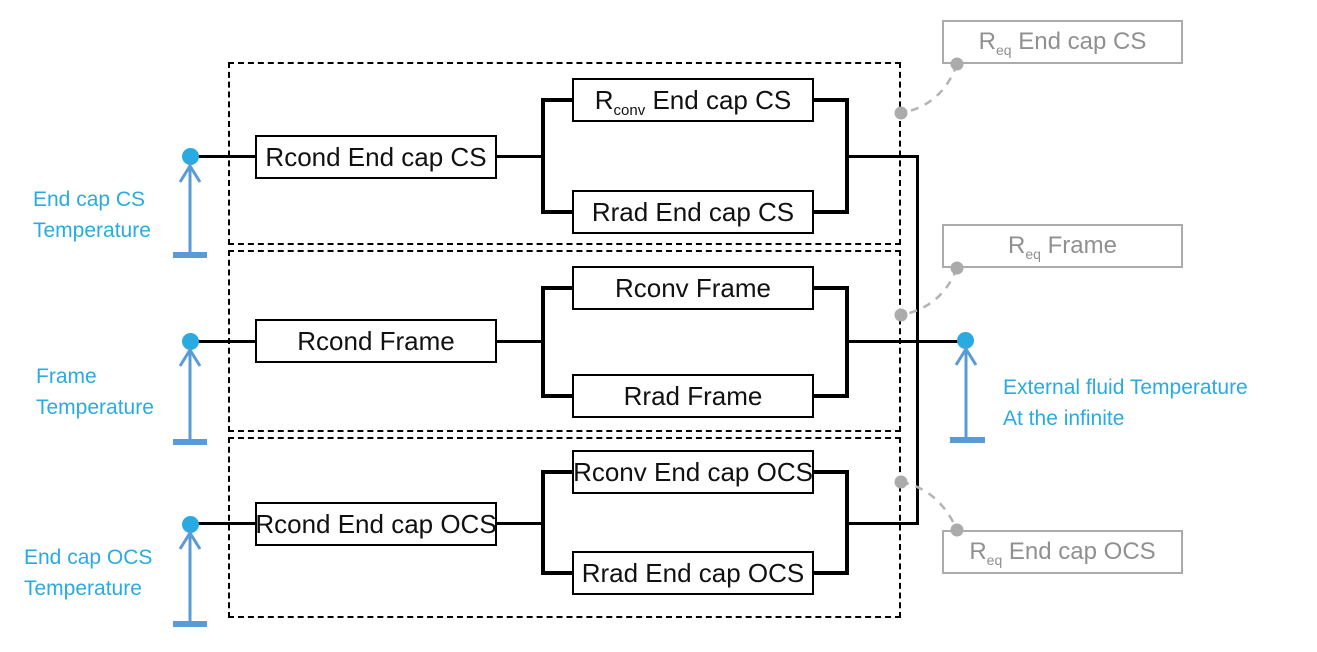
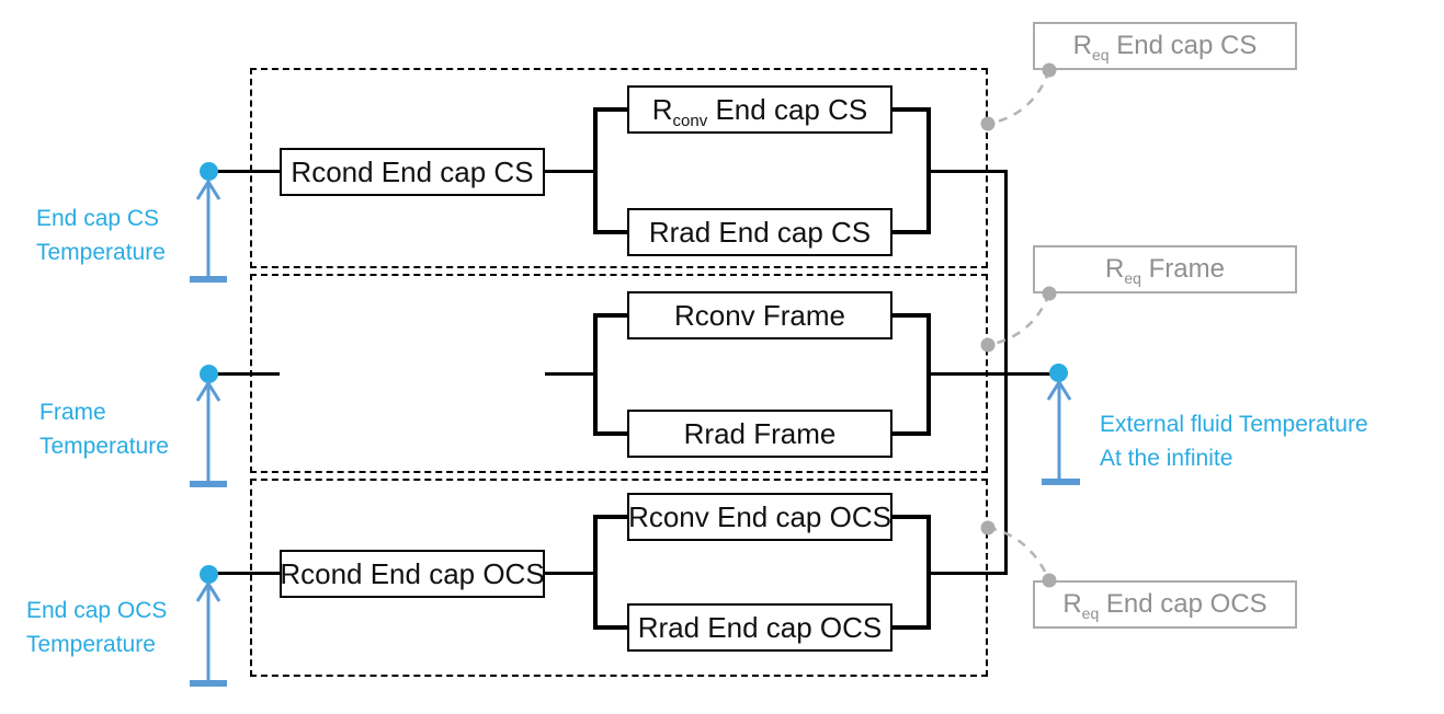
  Rcond End cap CS
  Rconv End cap CS
  Rrad End cap CS
- Rcond Frame
  Rconv Frame
  Rrad Frame
  Rcond End cap OCS
  Rconv End cap OCS
  Rrad End cap OCS
  Req End cap CS
  Req Frame
  Req End cap OCS
  End cap CS
  Temperature
  Frame
  Temperature
  End cap OCS
  Temperature
  External fluid Temperature
  At the infinite
